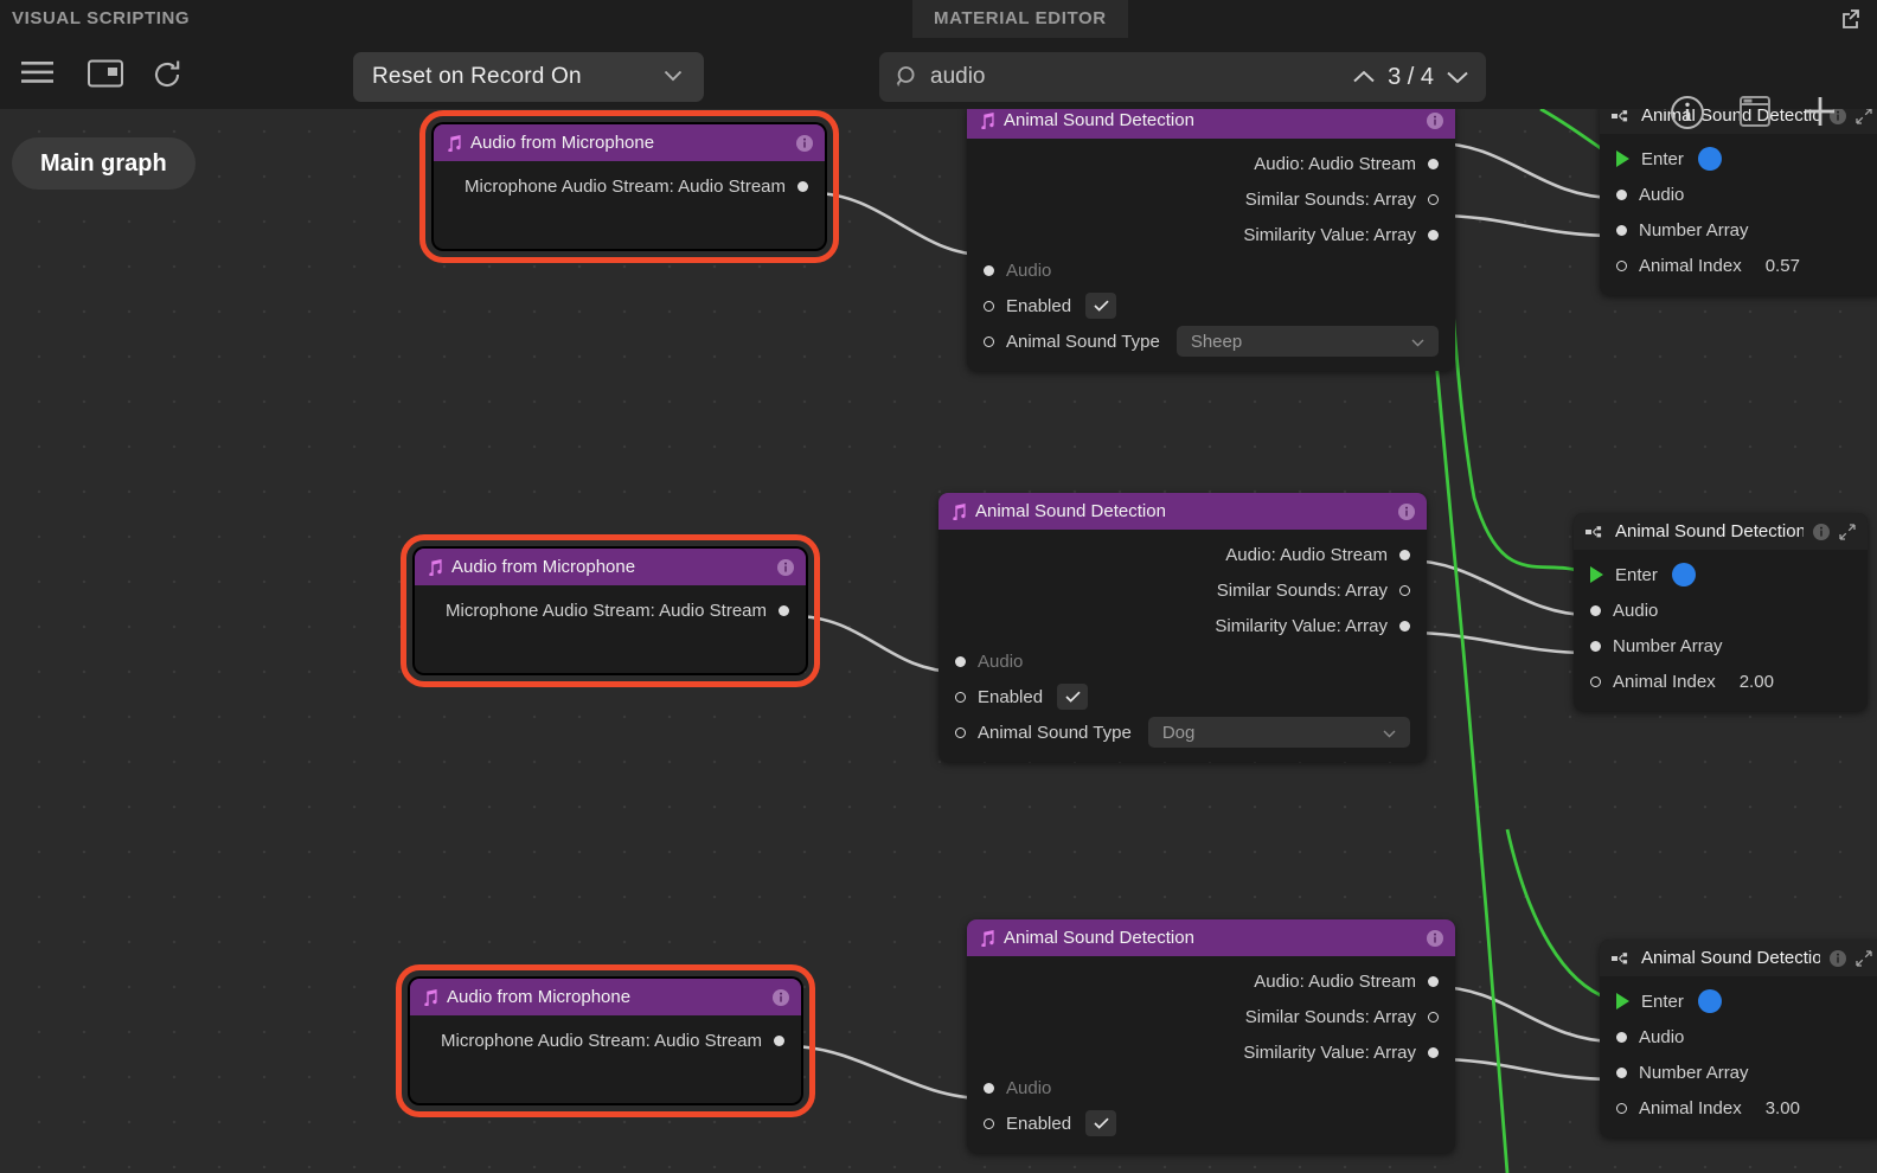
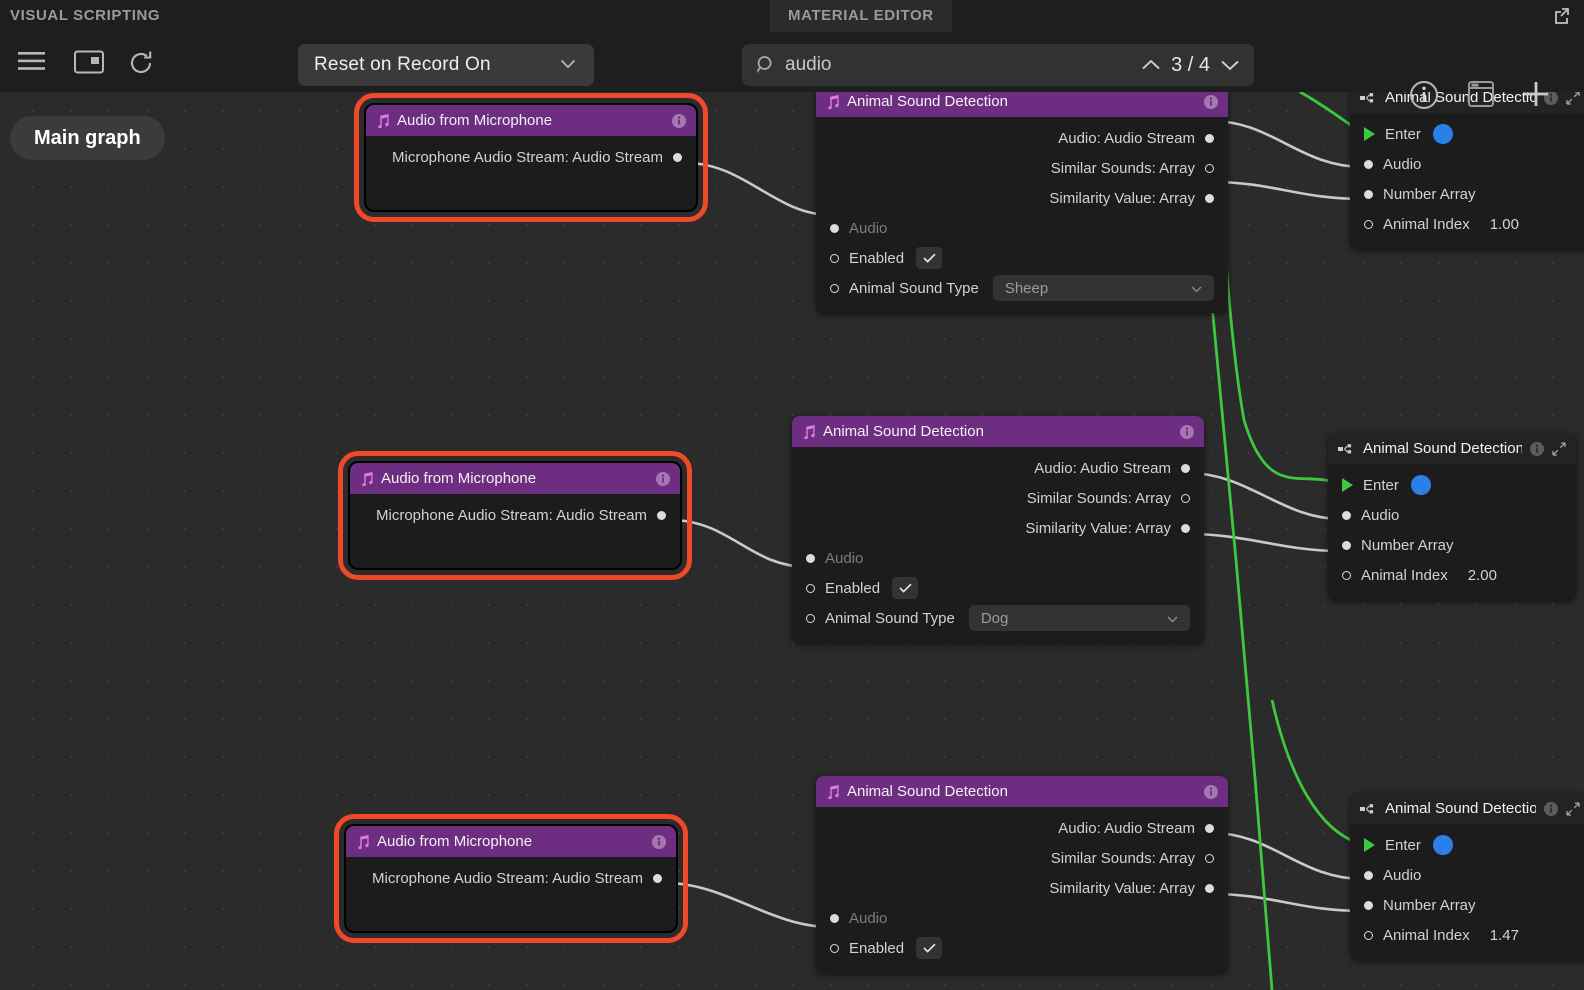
  Main graph
  Audio from Microphone
  Microphone Audio Stream: Audio Stream
  Animal Sound Detection
  Audio: Audio Stream
  Similar Sounds: Array
  Similarity Value: Array
  Audio
  Enabled
  Animal Sound Type
  Sheep
  Animl Sound Detectio
  Enter
  Audio
  Number Array
  Animal Index
- 0.57
+ 1.00
  Audio from Microphone
  Microphone Audio Stream: Audio Stream
  Animal Sound Detection
  Audio: Audio Stream
  Similar Sounds: Array
  Similarity Value: Array
  Audio
  Enabled
  Animal Sound Type
  Dog
  Animal Sound Detection
  Enter
  Audio
  Number Array
  Animal Index
  2.00
  Audio from Microphone
  Microphone Audio Stream: Audio Stream
  Animal Sound Detection
  Audio: Audio Stream
  Similar Sounds: Array
  Similarity Value: Array
  Audio
  Enabled
  Animal Sound Detectio
  Enter
  Audio
  Number Array
  Animal Index
- 3.00
+ 1.47
  VISUAL SCRIPTING
  MATERIAL EDITOR
  Reset on Record On
  audio
  3 / 4
